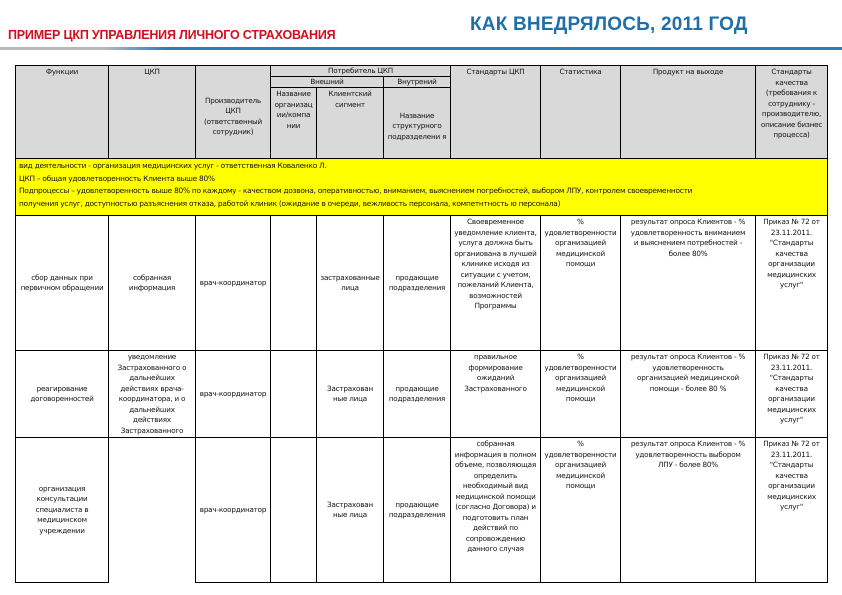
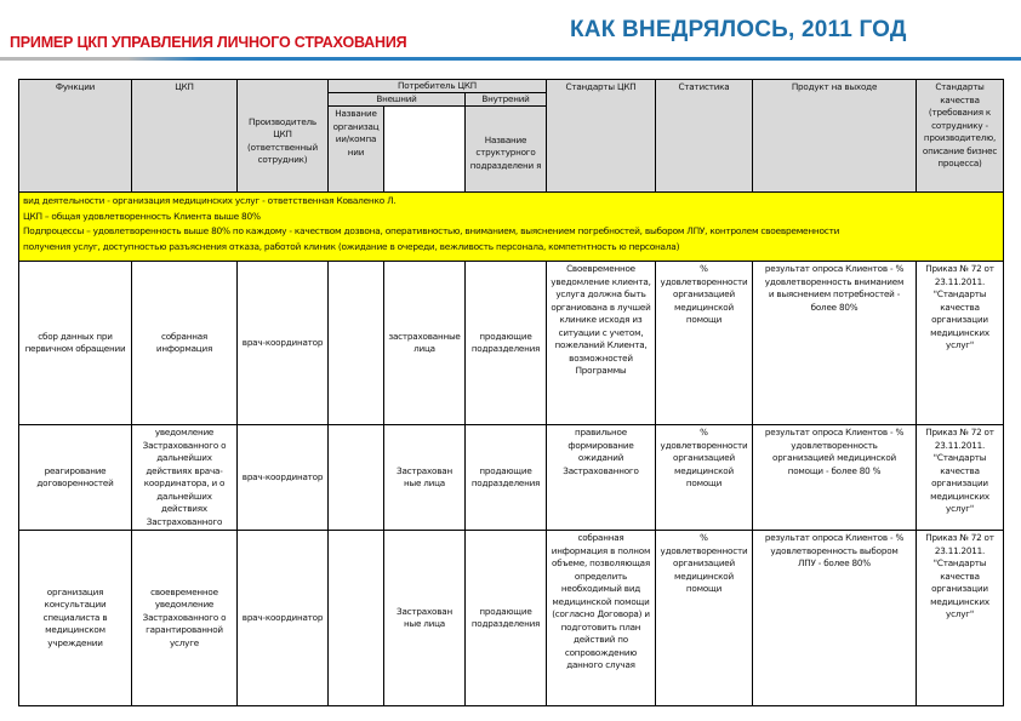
  ПРИМЕР ЦКП УПРАВЛЕНИЯ ЛИЧНОГО СТРАХОВАНИЯ
  КАК ВНЕДРЯЛОСЬ, 2011 ГОД
  Функции
  ЦКП
  Производитель ЦКП (ответственный сотрудник)
  Потребитель ЦКП
  Внешний
  Внутрений
  Название организац ии/компа нии
- Клиентский сигмент
  Название структурного подразделени я
  Стандарты ЦКП
  Статистика
  Продукт на выходе
  Стандарты качества (требования к сотруднику - производителю, описание бизнес процесса)
  вид деятельности - организация медицинских услуг - ответственная Коваленко Л.
  ЦКП – общая удовлетворенность Клиента выше 80%
  Подпроцессы – удовлетворенность выше 80% по каждому - качеством дозвона, оперативностью, вниманием, выяснением погребностей, выбором ЛПУ, контролем своевременности
  получения услуг, доступностью разъяснения отказа, работой клиник (ожидание в очереди, вежливость персонала, компетнтность ю персонала)
  сбор данных при первичном обращении
  собранная информация
  врач-координатор
  застрахованные лица
  продающие подразделения
  Своевременное уведомление клиента, услуга должна быть органиована в лучшей клинике исходя из ситуации с учетом, пожеланий Клиента, возможностей Программы
  % удовлетворенности организацией медицинской помощи
  результат опроса Клиентов - % удовлетворенность вниманием и выяснением потребностей - более 80%
  Приказ № 72 от 23.11.2011. "Стандарты качества организации медицинских услуг"
  реагирование договоренностей
  уведомление Застрахованного о дальнейших действиях врача-координатора, и о дальнейших действиях Застрахованного
  врач-координатор
  Застрахован ные лица
  продающие подразделения
  правильное формирование ожиданий Застрахованного
  % удовлетворенности организацией медицинской помощи
  результат опроса Клиентов - % удовлетворенность организацией медицинской помощи - более 80 %
  Приказ № 72 от 23.11.2011. "Стандарты качества организации медицинских услуг"
  организация консультации специалиста в медицинском учреждении
+ своевременное уведомление Застрахованного о гарантированной услуге
  врач-координатор
  Застрахован ные лица
  продающие подразделения
  собранная информация в полном объеме, позволяющая определить необходимый вид медицинской помощи (согласно Договора) и подготовить план действий по сопровождению данного случая
  % удовлетворенности организацией медицинской помощи
  результат опроса Клиентов - % удовлетворенность выбором ЛПУ - более 80%
  Приказ № 72 от 23.11.2011. "Стандарты качества организации медицинских услуг"
